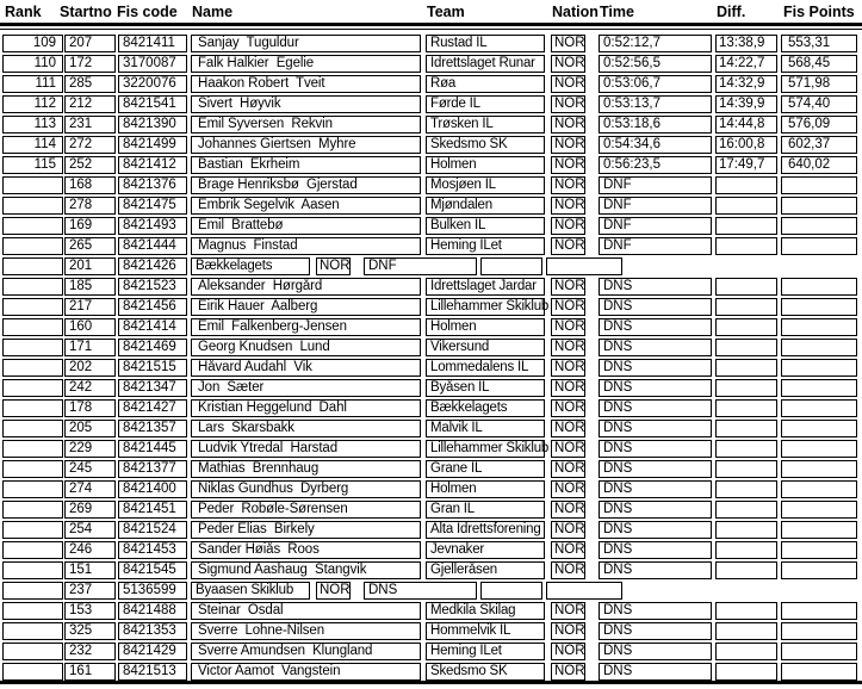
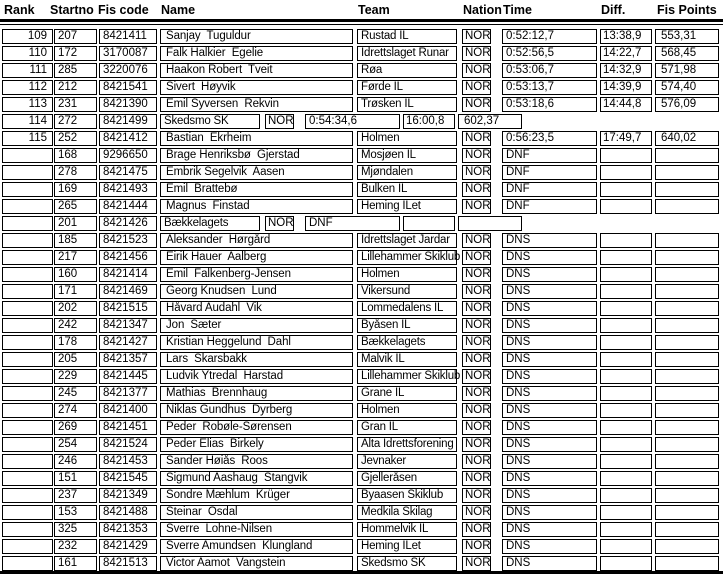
  Rank
  Startno
  Fis code
  Name
  Team
  Nation
  Time
  Diff.
  Fis Points
  109
  207
  8421411
  Sanjay Tuguldur
  Rustad IL
  NOR
  0:52:12,7
  13:38,9
  553,31
  110
  172
  3170087
  Falk Halkier Egelie
  Idrettslaget Runar
  NOR
  0:52:56,5
  14:22,7
  568,45
  111
  285
  3220076
  Haakon Robert Tveit
  Røa
  NOR
  0:53:06,7
  14:32,9
  571,98
  112
  212
  8421541
  Sivert Høyvik
  Førde IL
  NOR
  0:53:13,7
  14:39,9
  574,40
  113
  231
  8421390
  Emil Syversen Rekvin
  Trøsken IL
  NOR
  0:53:18,6
  14:44,8
  576,09
  114
  272
  8421499
- Johannes Giertsen Myhre
  Skedsmo SK
  NOR
  0:54:34,6
  16:00,8
  602,37
  115
  252
  8421412
  Bastian Ekrheim
  Holmen
  NOR
  0:56:23,5
  17:49,7
  640,02
  168
- 8421376
+ 9296650
  Brage Henriksbø Gjerstad
  Mosjøen IL
  NOR
  DNF
  278
  8421475
  Embrik Segelvik Aasen
  Mjøndalen
  NOR
  DNF
  169
  8421493
  Emil Brattebø
  Bulken IL
  NOR
  DNF
  265
  8421444
  Magnus Finstad
  Heming ILet
  NOR
  DNF
  201
  8421426
  Bækkelagets
  NOR
  DNF
  185
  8421523
  Aleksander Hørgård
  Idrettslaget Jardar
  NOR
  DNS
  217
  8421456
  Eirik Hauer Aalberg
  Lillehammer Skiklub
  NOR
  DNS
  160
  8421414
  Emil Falkenberg-Jensen
  Holmen
  NOR
  DNS
  171
  8421469
  Georg Knudsen Lund
  Vikersund
  NOR
  DNS
  202
  8421515
  Håvard Audahl Vik
  Lommedalens IL
  NOR
  DNS
  242
  8421347
  Jon Sæter
  Byåsen IL
  NOR
  DNS
  178
  8421427
  Kristian Heggelund Dahl
  Bækkelagets
  NOR
  DNS
  205
  8421357
  Lars Skarsbakk
  Malvik IL
  NOR
  DNS
  229
  8421445
  Ludvik Ytredal Harstad
  Lillehammer Skiklub
  NOR
  DNS
  245
  8421377
  Mathias Brennhaug
  Grane IL
  NOR
  DNS
  274
  8421400
  Niklas Gundhus Dyrberg
  Holmen
  NOR
  DNS
  269
  8421451
  Peder Robøle-Sørensen
  Gran IL
  NOR
  DNS
  254
  8421524
  Peder Elias Birkely
  Alta Idrettsforening
  NOR
  DNS
  246
  8421453
  Sander Høiås Roos
  Jevnaker
  NOR
  DNS
  151
  8421545
  Sigmund Aashaug Stangvik
  Gjelleråsen
  NOR
  DNS
  237
- 5136599
+ 8421349
+ Sondre Mæhlum Krüger
  Byaasen Skiklub
  NOR
  DNS
  153
  8421488
  Steinar Osdal
  Medkila Skilag
  NOR
  DNS
  325
  8421353
  Sverre Lohne-Nilsen
  Hommelvik IL
  NOR
  DNS
  232
  8421429
  Sverre Amundsen Klungland
  Heming ILet
  NOR
  DNS
  161
  8421513
  Victor Aamot Vangstein
  Skedsmo SK
  NOR
  DNS
